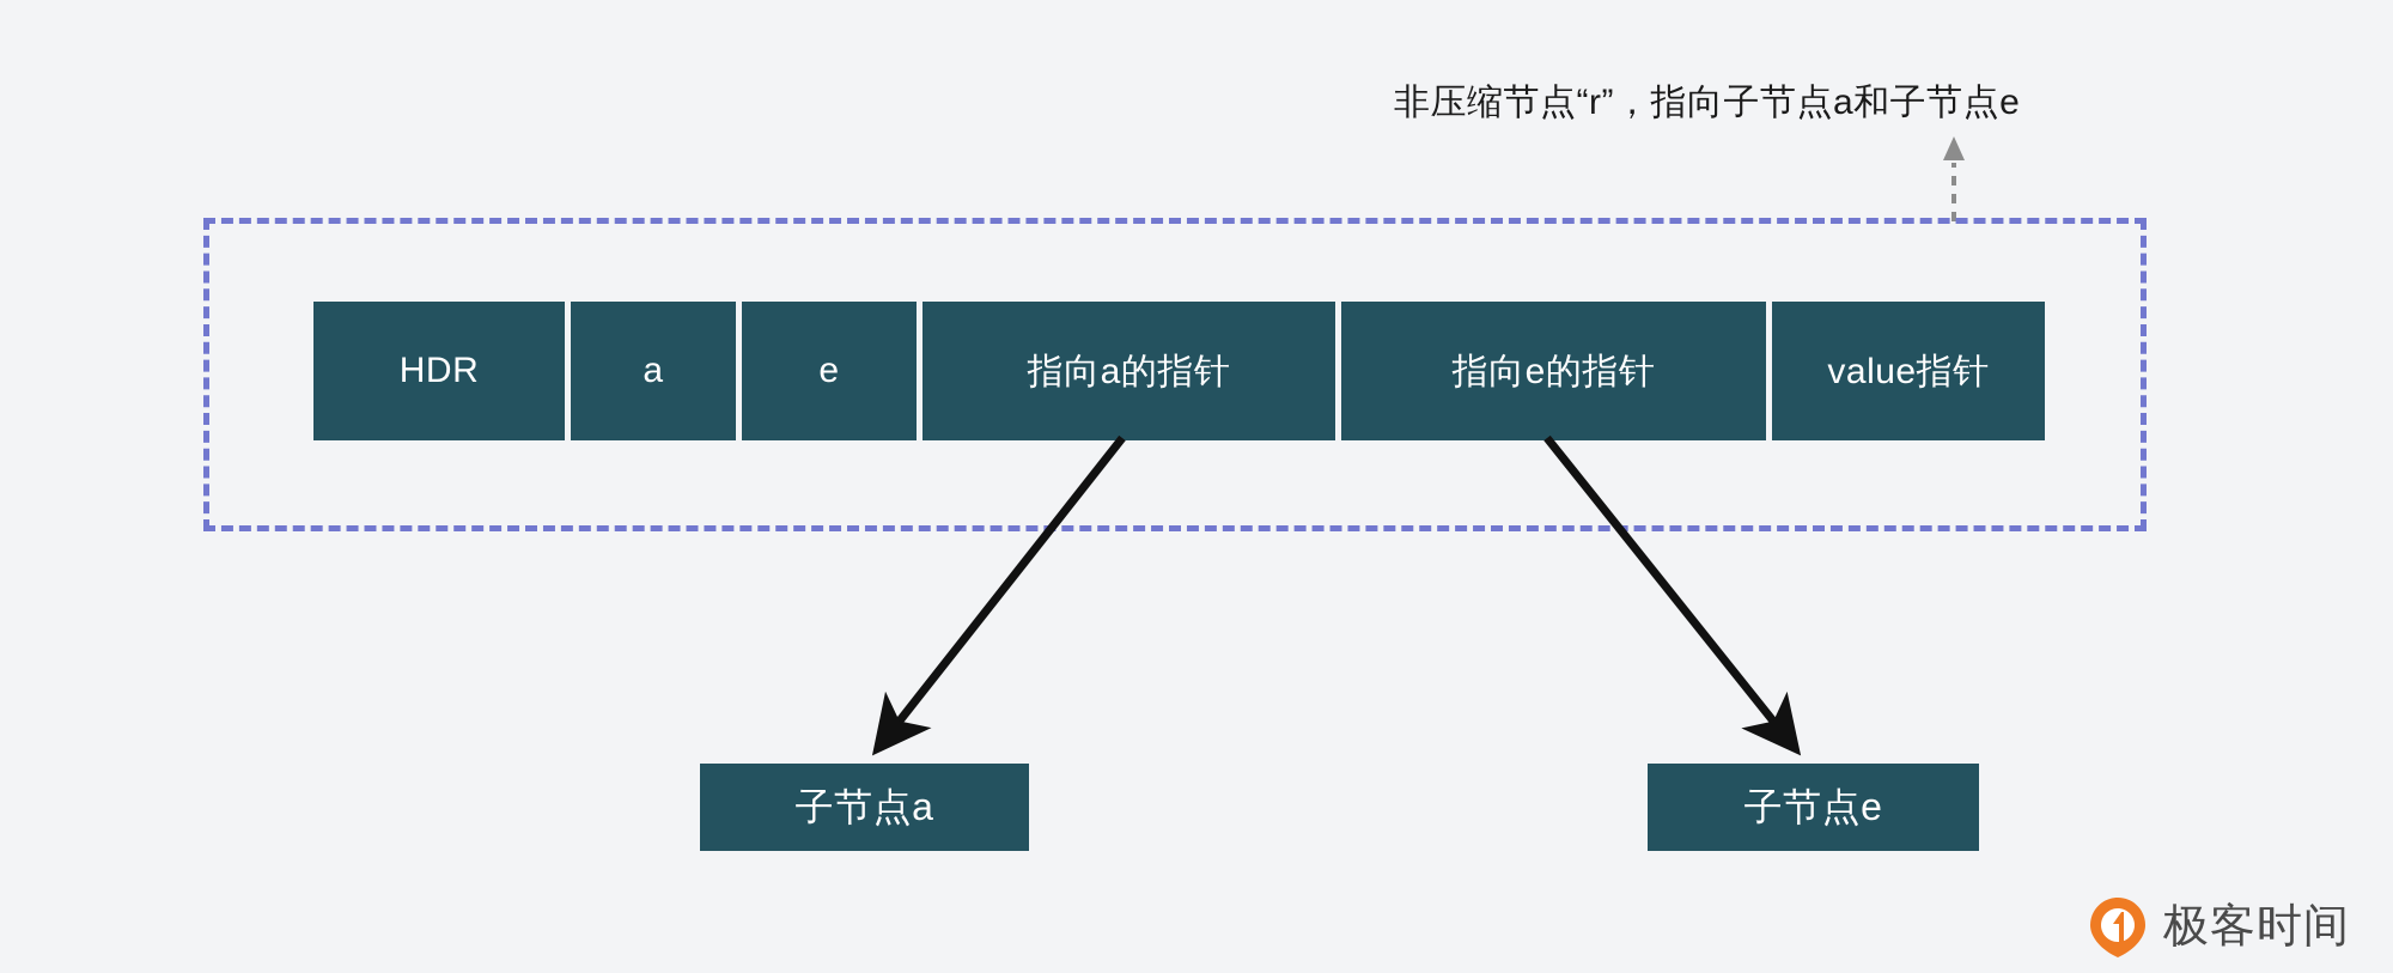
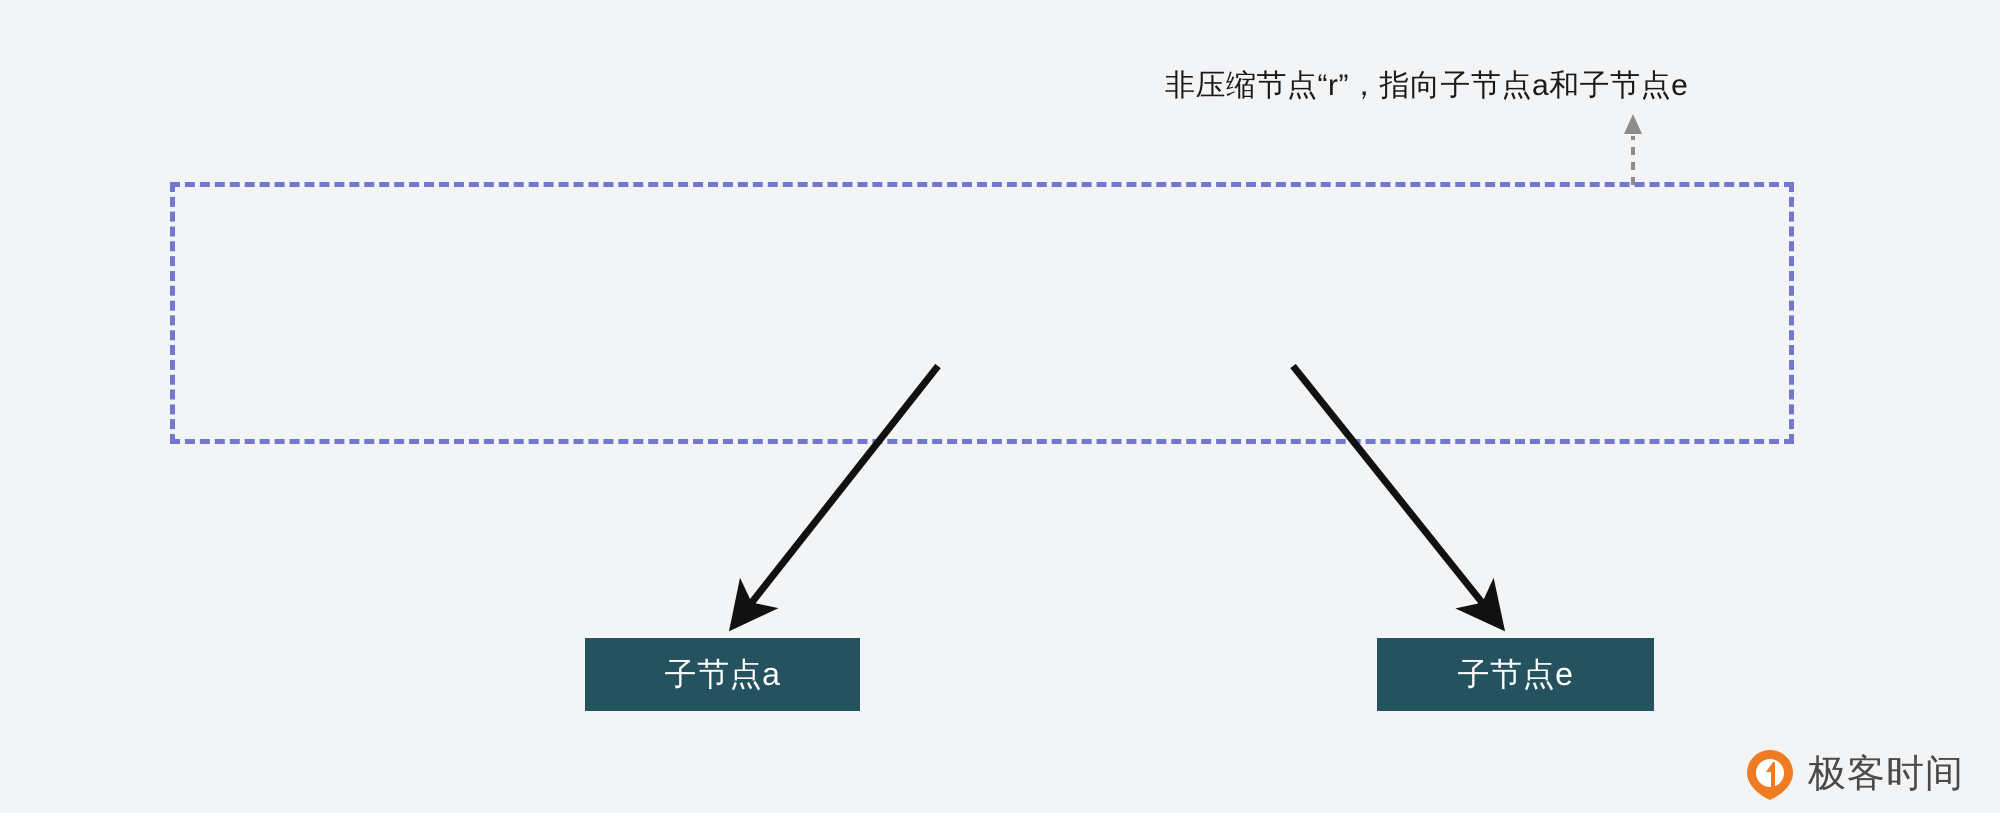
  非压缩节点“r”，指向子节点a和子节点e
- HDR
- a
- e
- 指向a的指针
- 指向e的指针
- value指针
  子节点a
  子节点e
  极客时间
